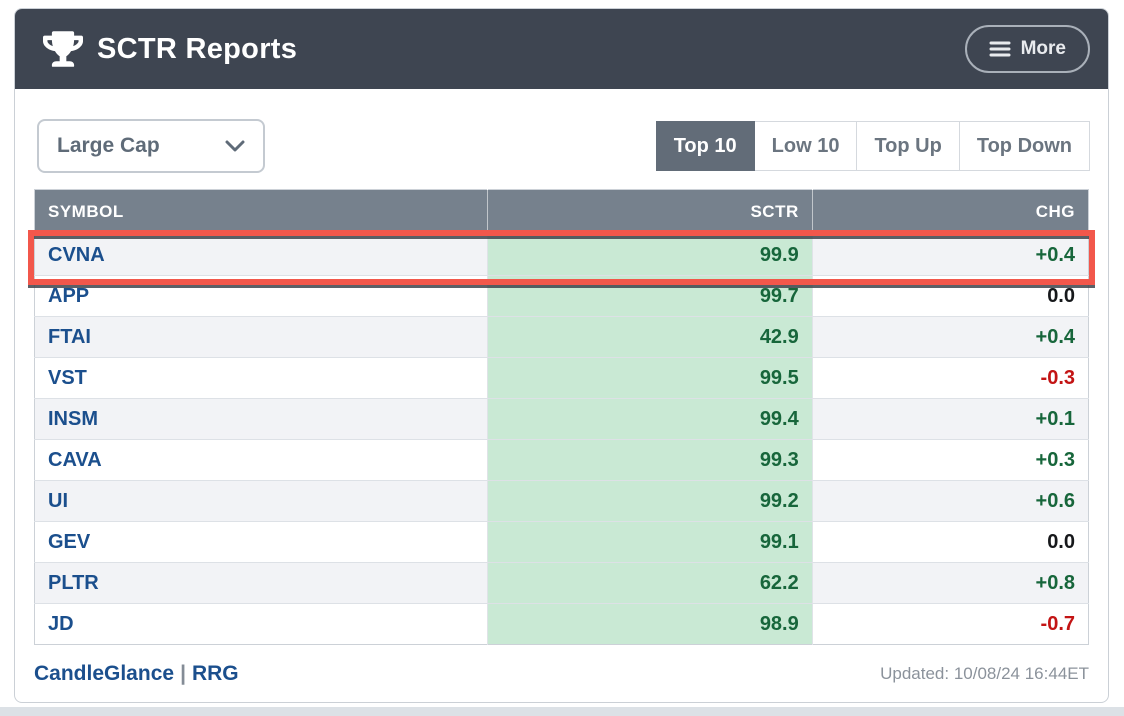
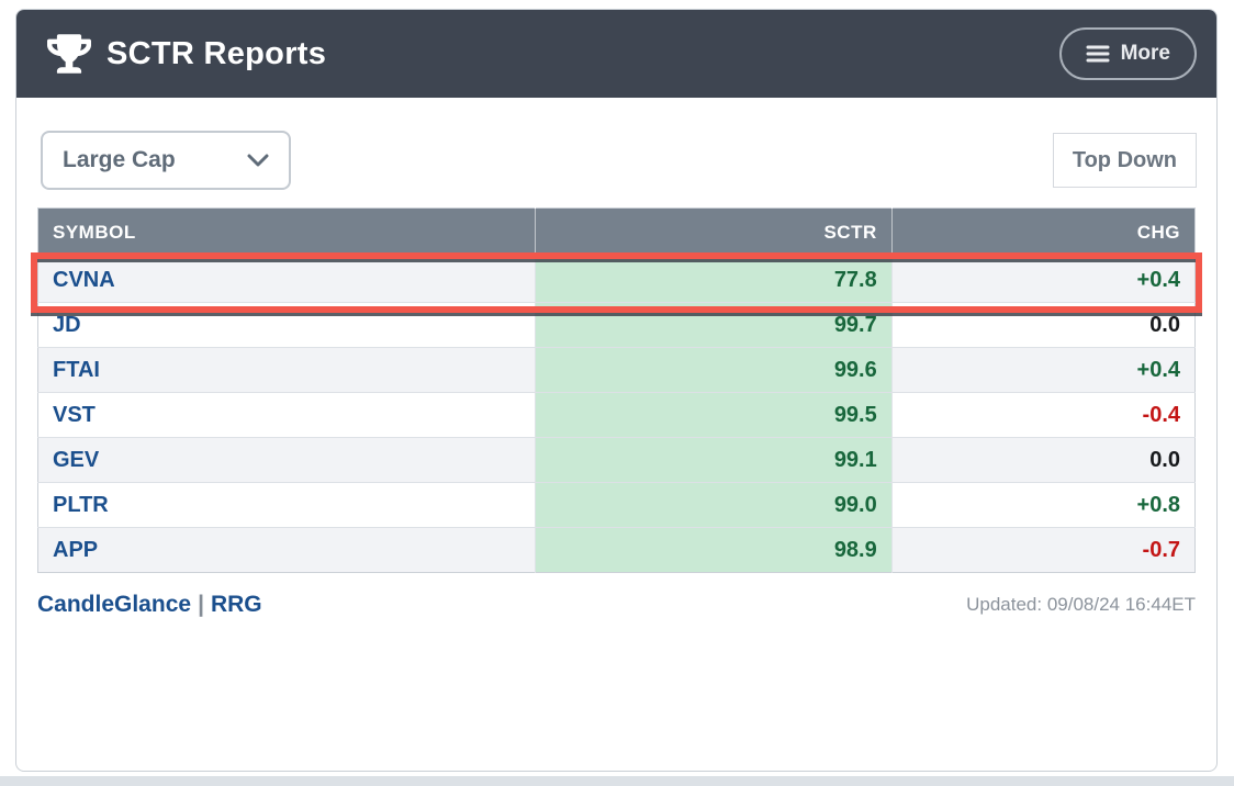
  SCTR Reports
  More
  Large Cap
- Top 10
- Low 10
- Top Up
  Top Down
  SYMBOL	SCTR	CHG
- CVNA	99.9	+0.4
+ CVNA	77.8	+0.4
- APP	99.7	0.0
+ JD	99.7	0.0
- FTAI	42.9	+0.4
+ FTAI	99.6	+0.4
- VST	99.5	-0.3
+ VST	99.5	-0.4
- INSM	99.4	+0.1
- CAVA	99.3	+0.3
- UI	99.2	+0.6
  GEV	99.1	0.0
- PLTR	62.2	+0.8
+ PLTR	99.0	+0.8
- JD	98.9	-0.7
+ APP	98.9	-0.7
  CandleGlance | RRG
- Updated: 10/08/24 16:44ET
+ Updated: 09/08/24 16:44ET
